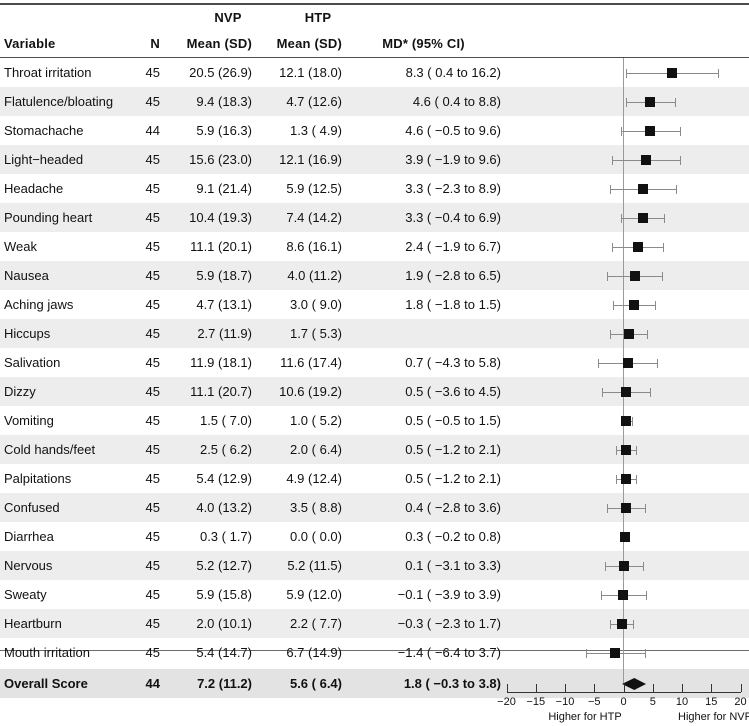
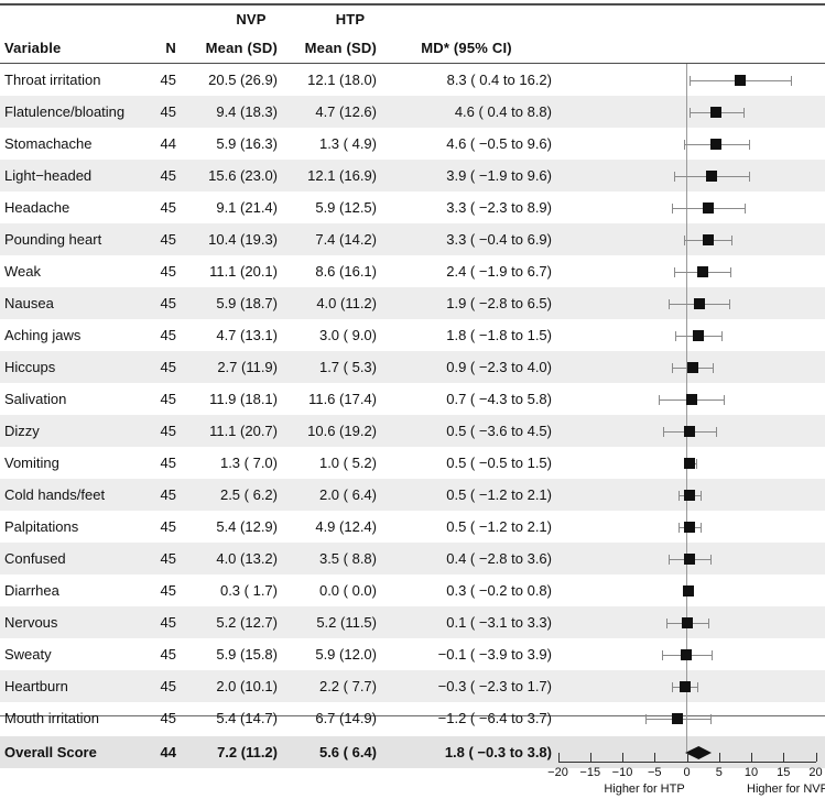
  NVP
  HTP
  Variable
  N
  Mean (SD)
  Mean (SD)
  MD* (95% CI)
  Throat irritation
  45
  20.5 (26.9)
  12.1 (18.0)
  8.3 ( 0.4 to 16.2)
  Flatulence/bloating
  45
  9.4 (18.3)
  4.7 (12.6)
  4.6 ( 0.4 to 8.8)
  Stomachache
  44
  5.9 (16.3)
  1.3 ( 4.9)
  4.6 ( −0.5 to 9.6)
  Light−headed
  45
  15.6 (23.0)
  12.1 (16.9)
  3.9 ( −1.9 to 9.6)
  Headache
  45
  9.1 (21.4)
  5.9 (12.5)
  3.3 ( −2.3 to 8.9)
  Pounding heart
  45
  10.4 (19.3)
  7.4 (14.2)
  3.3 ( −0.4 to 6.9)
  Weak
  45
  11.1 (20.1)
  8.6 (16.1)
  2.4 ( −1.9 to 6.7)
  Nausea
  45
  5.9 (18.7)
  4.0 (11.2)
  1.9 ( −2.8 to 6.5)
  Aching jaws
  45
  4.7 (13.1)
  3.0 ( 9.0)
  1.8 ( −1.8 to 1.5)
  Hiccups
  45
  2.7 (11.9)
  1.7 ( 5.3)
+ 0.9 ( −2.3 to 4.0)
  Salivation
  45
  11.9 (18.1)
  11.6 (17.4)
  0.7 ( −4.3 to 5.8)
  Dizzy
  45
  11.1 (20.7)
  10.6 (19.2)
  0.5 ( −3.6 to 4.5)
  Vomiting
  45
- 1.5 ( 7.0)
+ 1.3 ( 7.0)
  1.0 ( 5.2)
  0.5 ( −0.5 to 1.5)
  Cold hands/feet
  45
  2.5 ( 6.2)
  2.0 ( 6.4)
  0.5 ( −1.2 to 2.1)
  Palpitations
  45
  5.4 (12.9)
  4.9 (12.4)
  0.5 ( −1.2 to 2.1)
  Confused
  45
  4.0 (13.2)
  3.5 ( 8.8)
  0.4 ( −2.8 to 3.6)
  Diarrhea
  45
  0.3 ( 1.7)
  0.0 ( 0.0)
  0.3 ( −0.2 to 0.8)
  Nervous
  45
  5.2 (12.7)
  5.2 (11.5)
  0.1 ( −3.1 to 3.3)
  Sweaty
  45
  5.9 (15.8)
  5.9 (12.0)
  −0.1 ( −3.9 to 3.9)
  Heartburn
  45
  2.0 (10.1)
  2.2 ( 7.7)
  −0.3 ( −2.3 to 1.7)
  Mouth irritation
  45
  5.4 (14.7)
  6.7 (14.9)
- −1.4 ( −6.4 to 3.7)
+ −1.2 ( −6.4 to 3.7)
  Overall Score
  44
  7.2 (11.2)
  5.6 ( 6.4)
  1.8 ( −0.3 to 3.8)
  −20
  −15
  −10
  −5
  0
  5
  10
  15
  20
  Higher for HTP
  Higher for NVP
